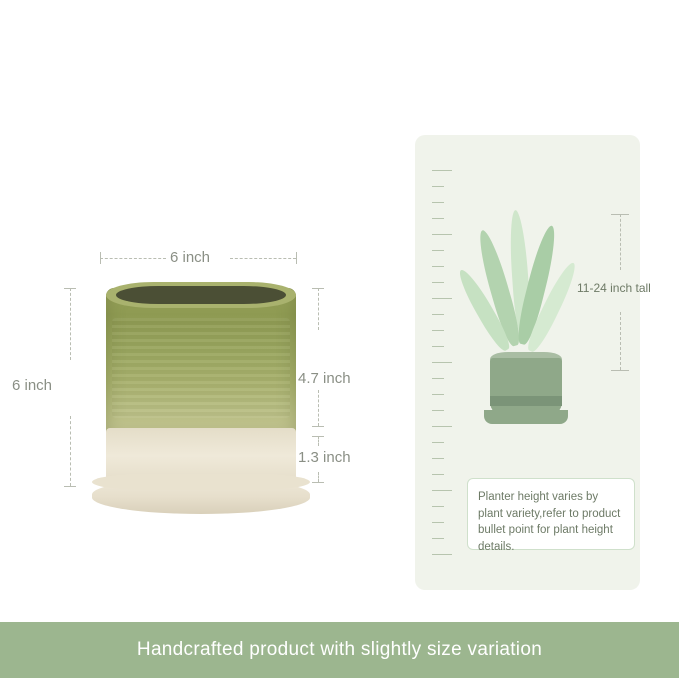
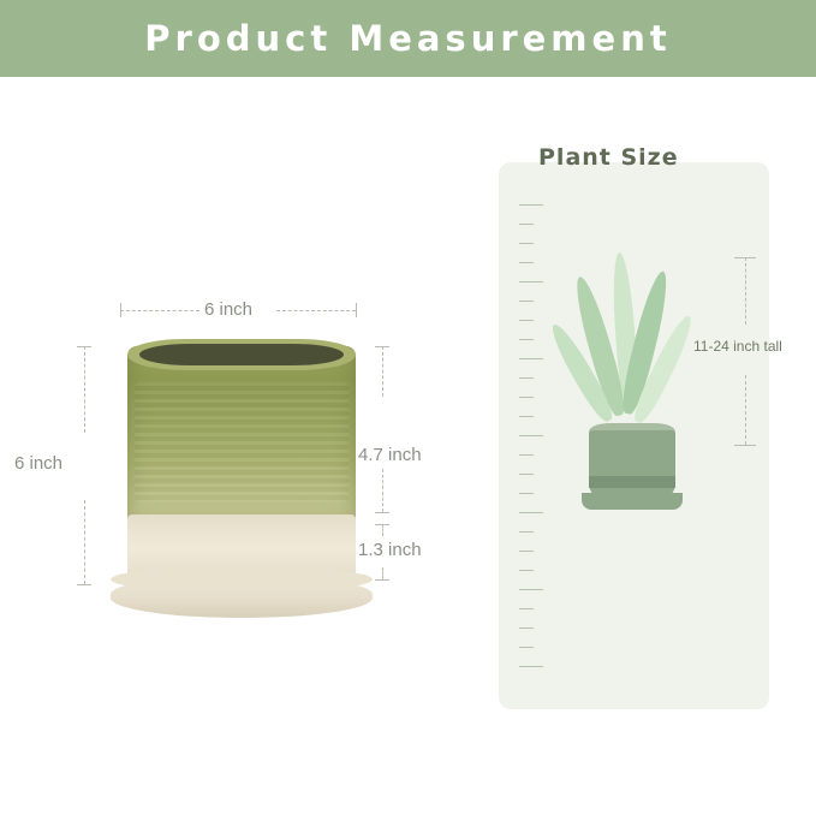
+ Product Measurement
  6 inch
  6 inch
  4.7 inch
  1.3 inch
+ Plant Size
  11-24 inch tall
- Planter height varies by plant variety,refer to product bullet point for plant height details.
- Handcrafted product with slightly size variation
